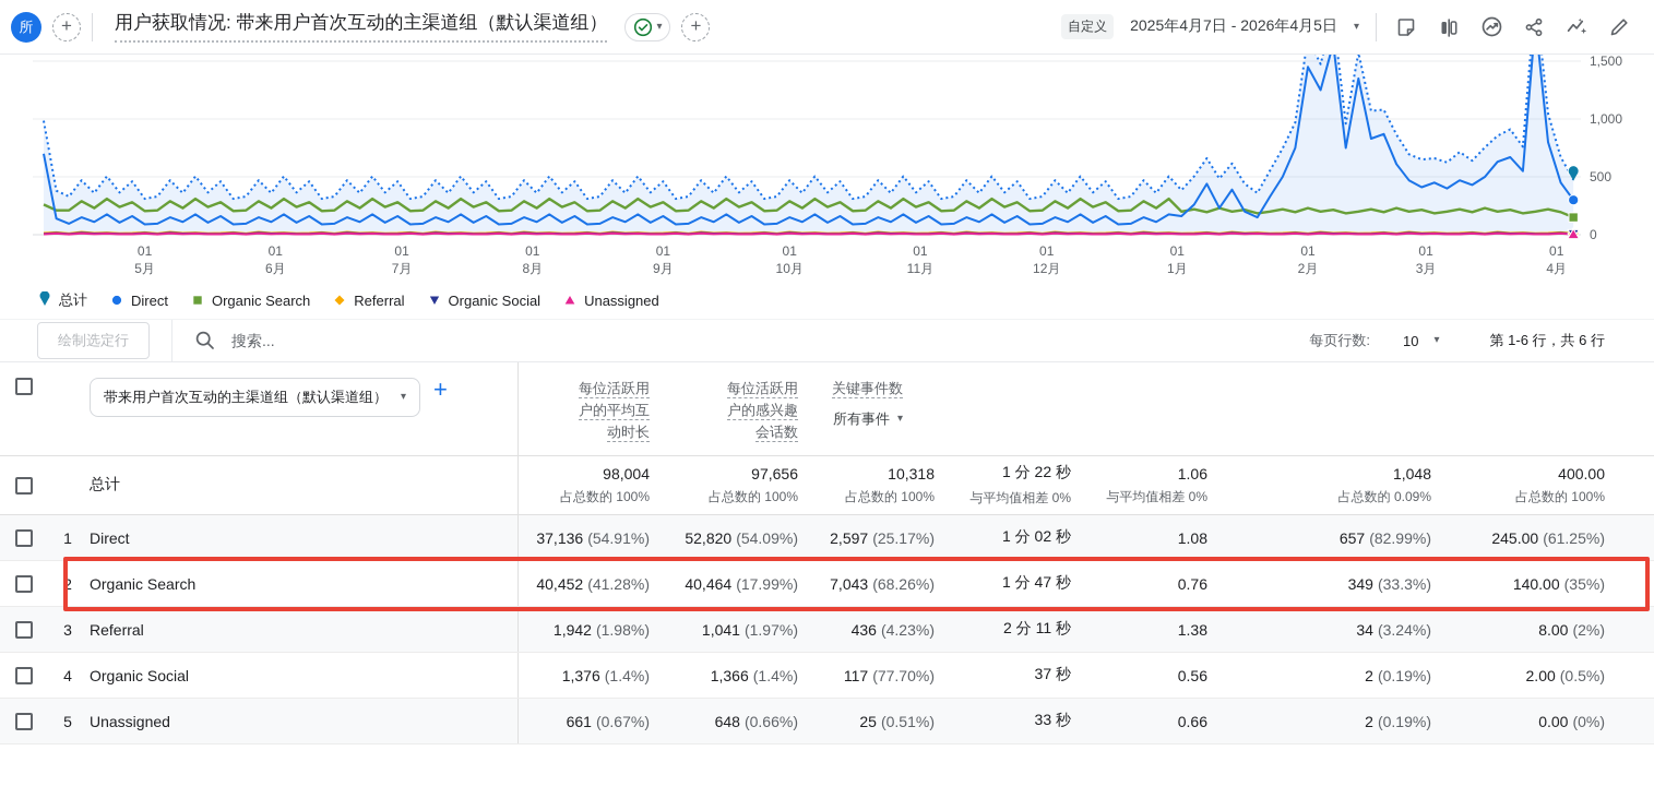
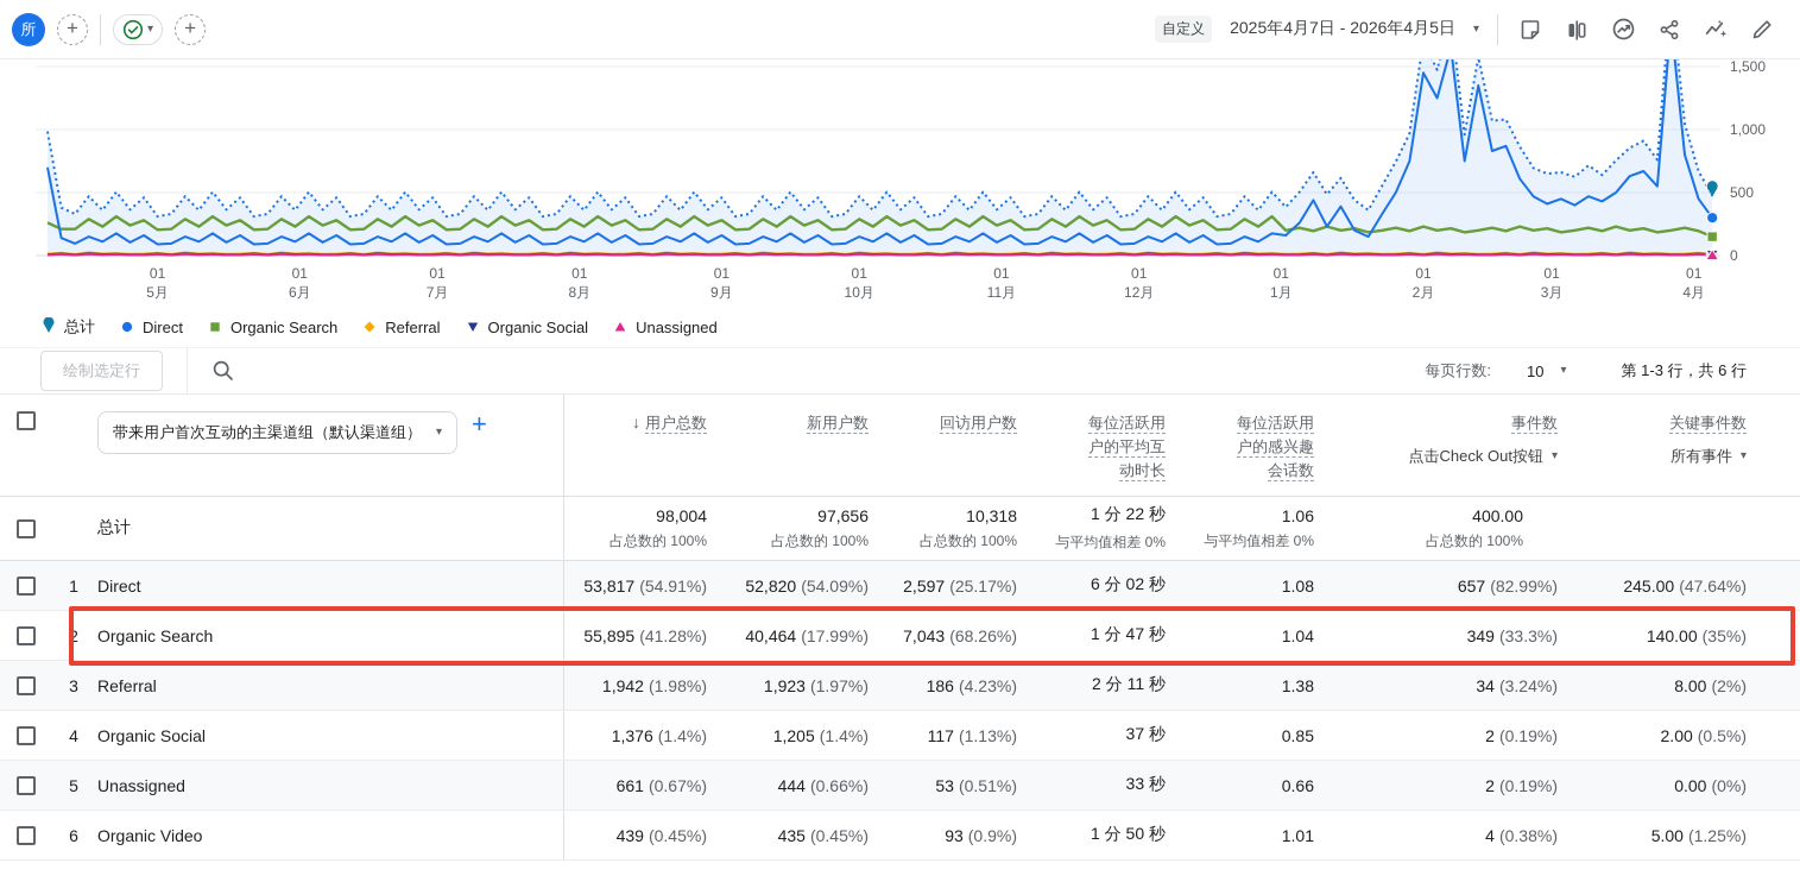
  所
- 用户获取情况: 带来用户首次互动的主渠道组（默认渠道组）
  自定义
  2025年4月7日 - 2026年4月5日
  0
  500
  1,000
  1,500
  01
  5月
  01
  6月
  01
  7月
  01
  8月
  01
  9月
  01
  10月
  01
  11月
  01
  12月
  01
  1月
  01
  2月
  01
  3月
  01
  4月
  总计
  Direct
  Organic Search
  Referral
  Organic Social
  Unassigned
  绘制选定行
- 搜索...
  每页行数:
  10
- 第 1-6 行，共 6 行
+ 第 1-3 行，共 6 行
  带来用户首次互动的主渠道组（默认渠道组）
+ 用户总数
+ 新用户数
+ 回访用户数
  每位活跃用
  户的平均互
  动时长
  每位活跃用
  户的感兴趣
  会话数
+ 事件数
+ 点击Check Out按钮
  关键事件数
  所有事件
  总计
  98,004
  占总数的 100%
  97,656
  占总数的 100%
  10,318
  占总数的 100%
  1 分 22 秒
  与平均值相差 0%
  1.06
  与平均值相差 0%
- 1,048
- 占总数的 0.09%
  400.00
  占总数的 100%
  1
  Direct
- 37,136 (54.91%)
+ 53,817 (54.91%)
  52,820 (54.09%)
  2,597 (25.17%)
- 1 分 02 秒
+ 6 分 02 秒
  1.08
  657 (82.99%)
- 245.00 (61.25%)
+ 245.00 (47.64%)
  2
  Organic Search
- 40,452 (41.28%)
+ 55,895 (41.28%)
  40,464 (17.99%)
  7,043 (68.26%)
  1 分 47 秒
- 0.76
+ 1.04
  349 (33.3%)
  140.00 (35%)
  3
  Referral
  1,942 (1.98%)
- 1,041 (1.97%)
+ 1,923 (1.97%)
- 436 (4.23%)
+ 186 (4.23%)
  2 分 11 秒
  1.38
  34 (3.24%)
  8.00 (2%)
  4
  Organic Social
  1,376 (1.4%)
- 1,366 (1.4%)
+ 1,205 (1.4%)
- 117 (77.70%)
+ 117 (1.13%)
  37 秒
- 0.56
+ 0.85
  2 (0.19%)
  2.00 (0.5%)
  5
  Unassigned
  661 (0.67%)
- 648 (0.66%)
+ 444 (0.66%)
- 25 (0.51%)
+ 53 (0.51%)
  33 秒
  0.66
  2 (0.19%)
  0.00 (0%)
+ 6
+ Organic Video
+ 439 (0.45%)
+ 435 (0.45%)
+ 93 (0.9%)
+ 1 分 50 秒
+ 1.01
+ 4 (0.38%)
+ 5.00 (1.25%)
